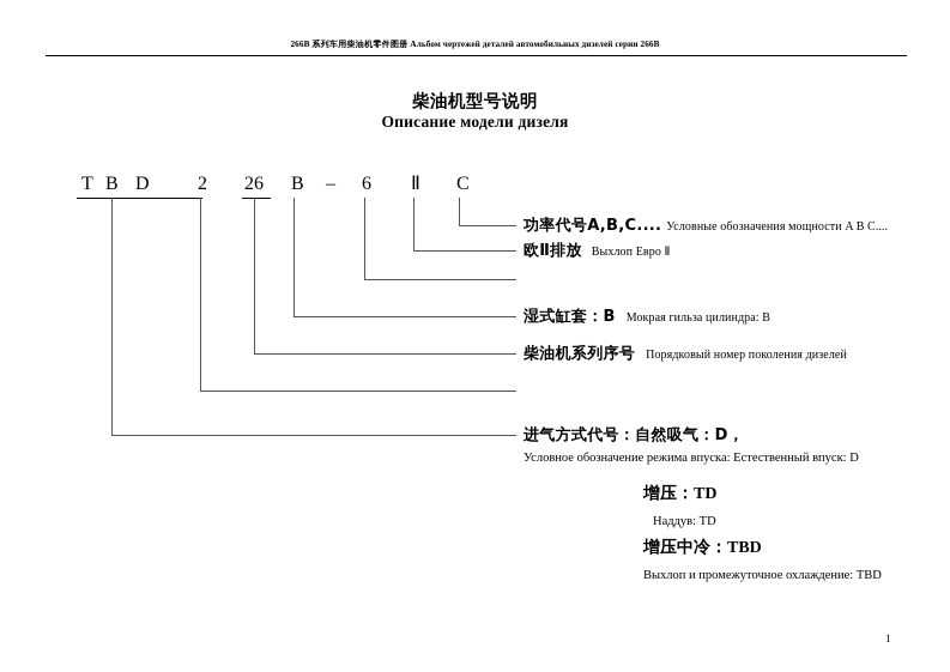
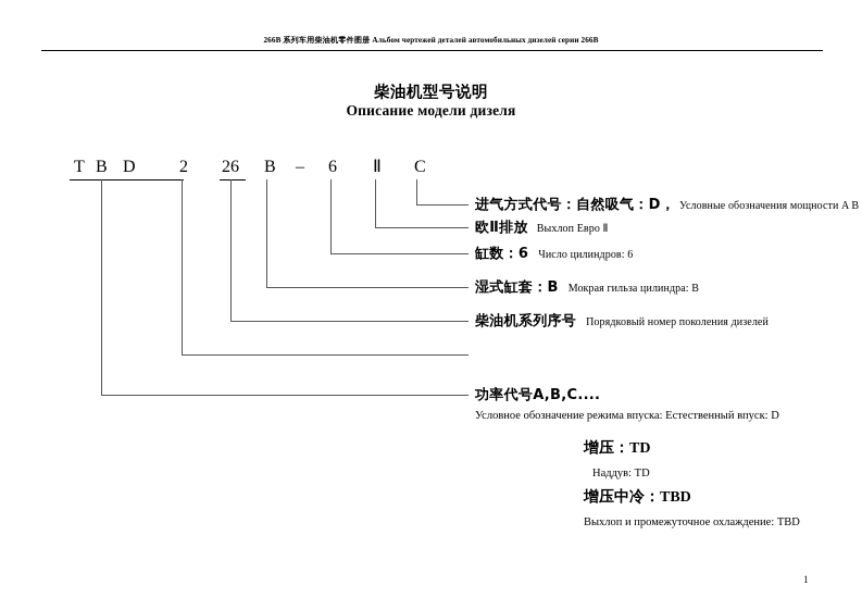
  266B 系列车用柴油机零件图册 Альбом чертежей деталей автомобильных дизелей серии 266В
  柴油机型号说明
  Описание модели дизеля
  T
  B
  D
  2
  26
  B
  –
  6
  Ⅱ
  C
- 功率代号A,B,C.... Условные обозначения мощности A B C....
+ 进气方式代号：自然吸气：D， Условные обозначения мощности A B
  欧Ⅱ排放 Выхлоп Евро Ⅱ
+ 缸数：6 Число цилиндров: 6
  湿式缸套：B Мокрая гильза цилиндра: B
  柴油机系列序号 Порядковый номер поколения дизелей
- 进气方式代号：自然吸气：D，
+ 功率代号A,B,C....
  Условное обозначение режима впуска: Естественный впуск: D
  增压：TD
  Наддув: TD
  增压中冷：TBD
  Выхлоп и промежуточное охлаждение: TBD
  1
